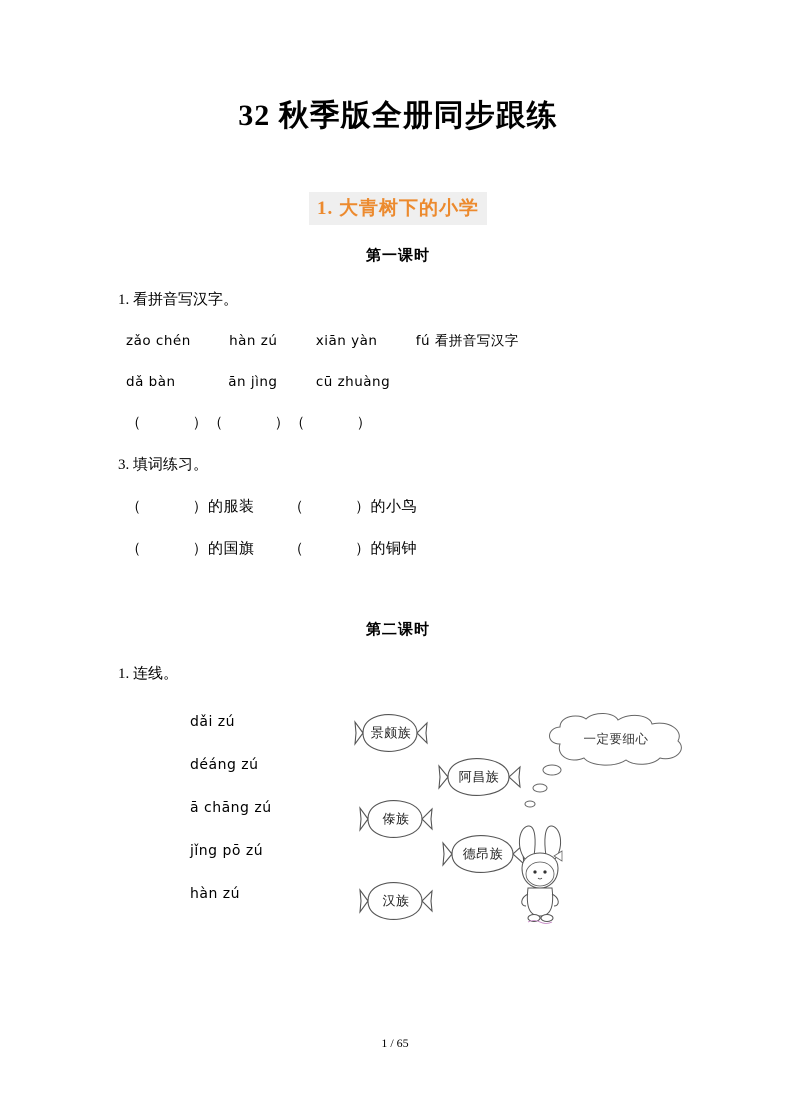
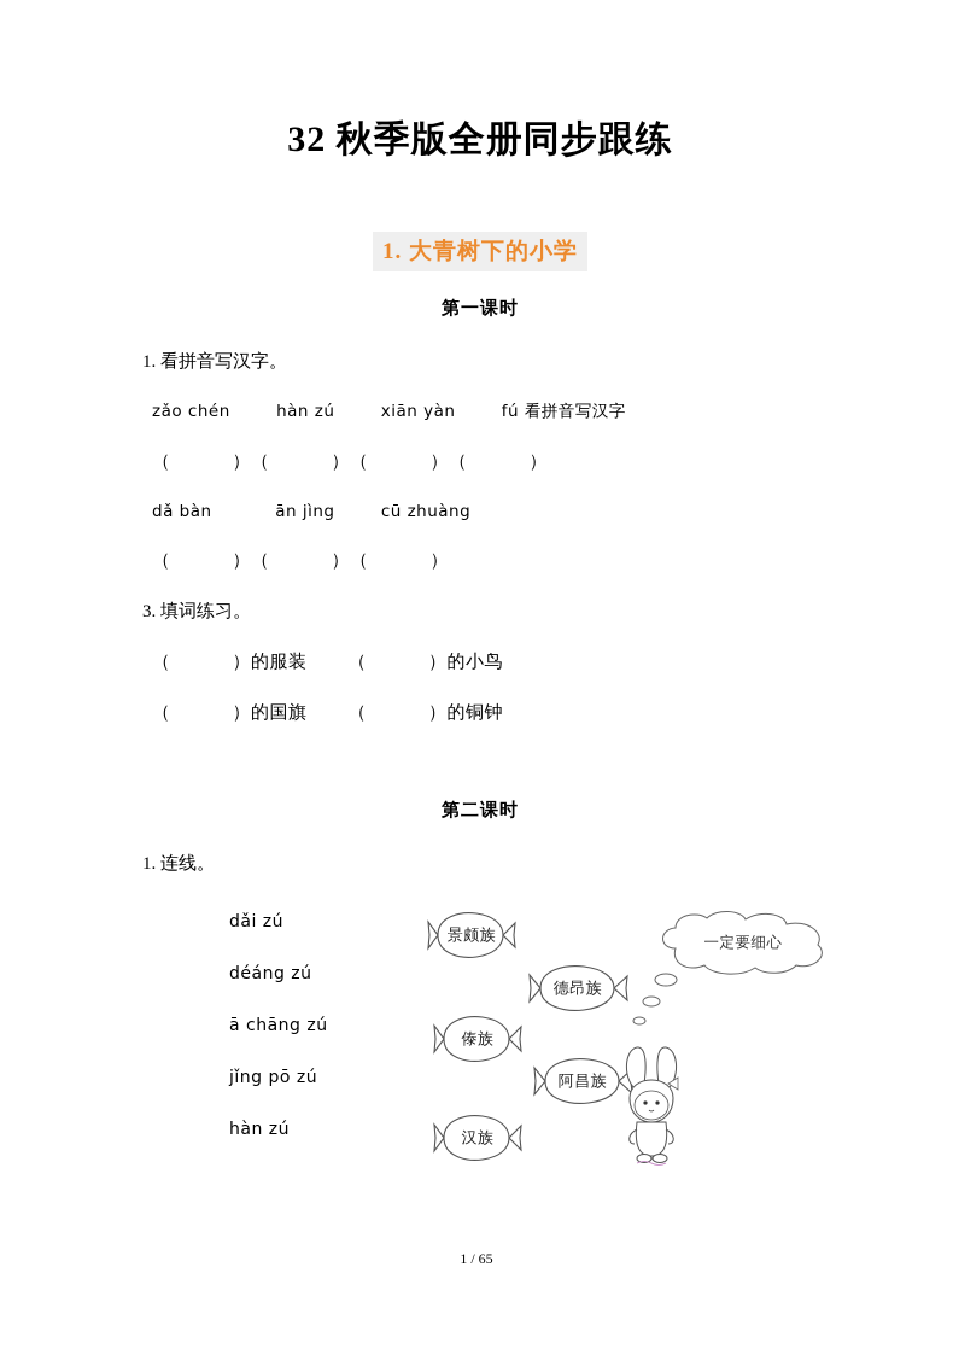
  32 秋季版全册同步跟练
  1. 大青树下的小学
  第一课时
  1. 看拼音写汉字。
  zǎo chén hàn zú xiān yàn fú 看拼音写汉字
+ （ ）（ ）（ ）（ ）
  dǎ bàn ān jìng cū zhuàng
  （ ）（ ）（ ）
  3. 填词练习。
  （ ）的服装 （ ）的小鸟
  （ ）的国旗 （ ）的铜钟
  第二课时
  1. 连线。
  dǎi zú
  déáng zú
  ā chāng zú
  jǐng pō zú
  hàn zú
  景颇族
- 阿昌族
+ 德昂族
  傣族
- 德昂族
+ 阿昌族
  汉族
  一定要细心
  1 / 65
